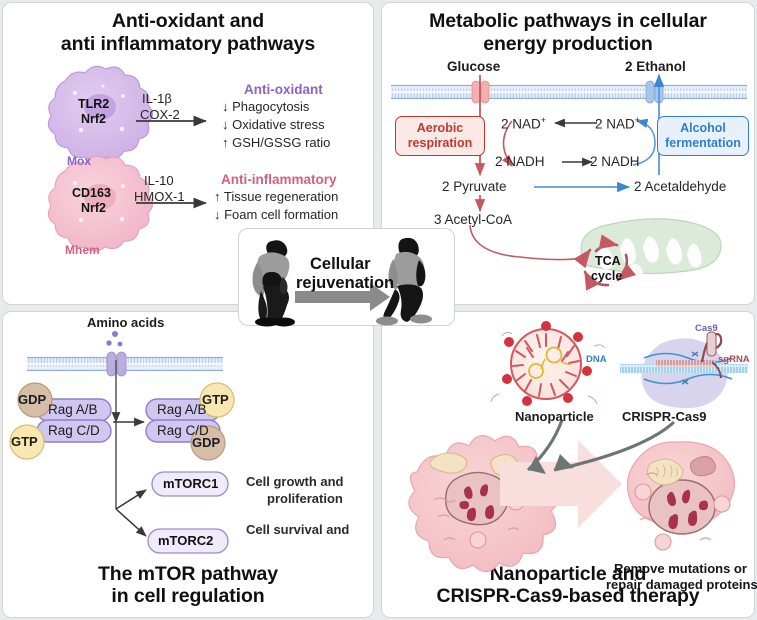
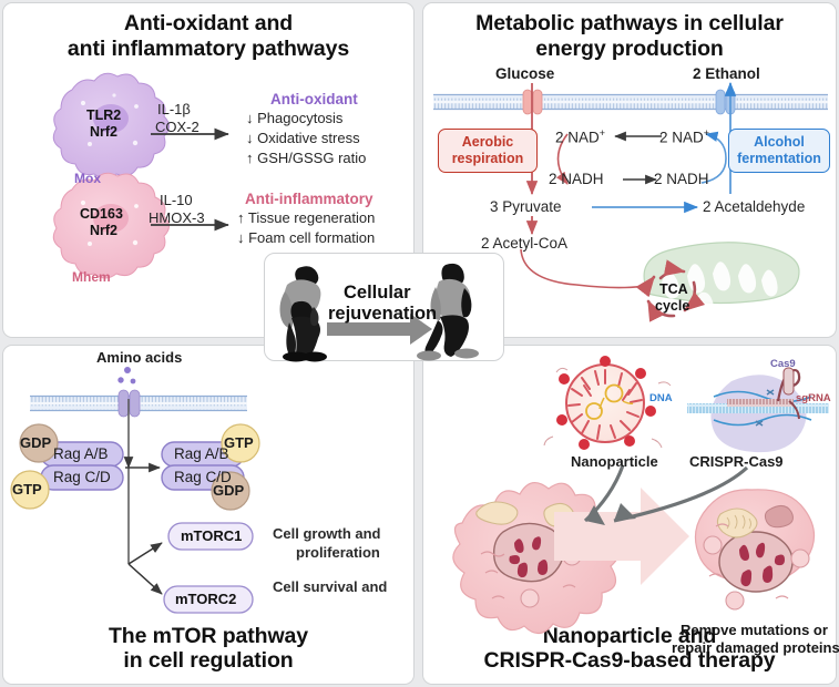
  Anti-oxidant and
  anti inflammatory pathways
  TLR2
  Nrf2
  Mox
  CD163
  Nrf2
  Mhem
  IL-1β
  COX-2
  IL-10
- HMOX-1
+ HMOX-3
  Anti-oxidant
  ↓ Phagocytosis
  ↓ Oxidative stress
  ↑ GSH/GSSG ratio
  Anti-inflammatory
  ↑ Tissue regeneration
  ↓ Foam cell formation
  Metabolic pathways in cellular
  energy production
  Aerobic
  respiration
  Alcohol
  fermentation
  Glucose
  2 Ethanol
  2 NAD+
  2 NAD+
  2 NADH
  2 NADH
- 2 Pyruvate
+ 3 Pyruvate
  2 Acetaldehyde
- 3 Acetyl-CoA
+ 2 Acetyl-CoA
  TCA
  cycle
  The mTOR pathway
  in cell regulation
  Amino acids
  GDP
  GTP
  Rag A/B
  Rag C/D
  GTP
  GDP
  Rag A/B
  Rag C/D
  mTORC1
  mTORC2
  Cell growth and
  proliferation
  Cell survival and
  Nanoparticle and
  CRISPR-Cas9-based therapy
  Nanoparticle
  CRISPR-Cas9
  DNA
  Cas9
  sgRNA
  Remove mutations or
  repair damaged proteins
  Cellular
  rejuvenation
